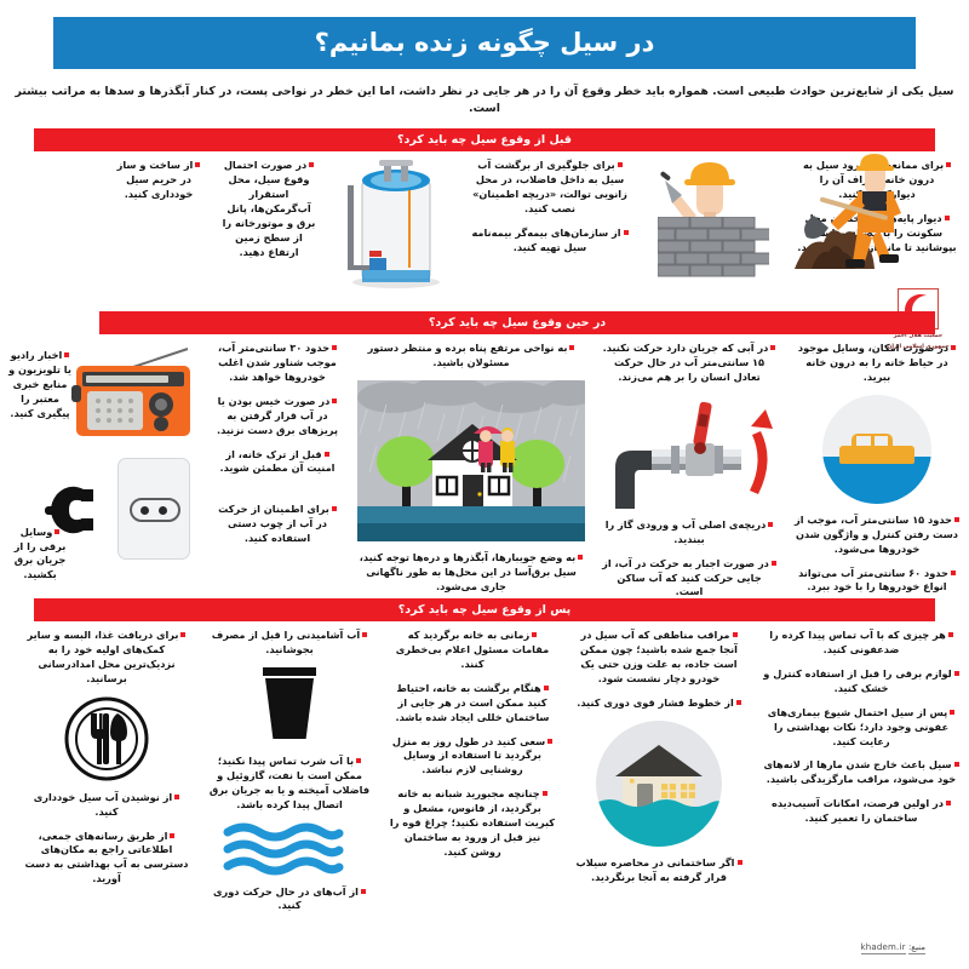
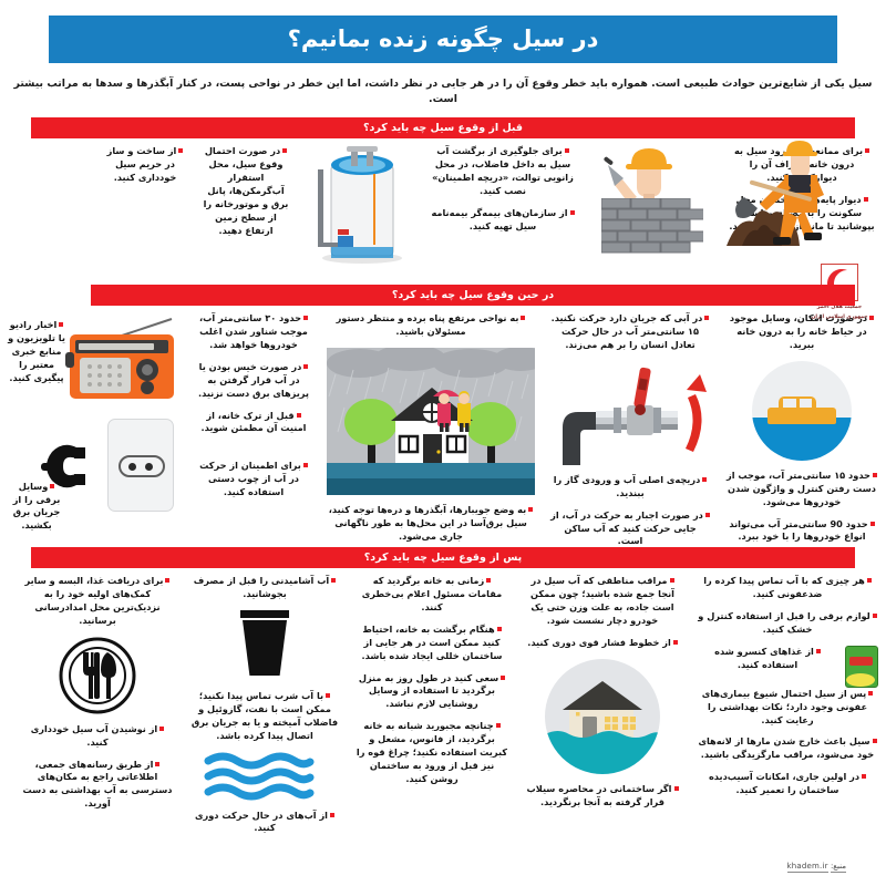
  در سیل چگونه زنده بمانیم؟
  سیل یکی از شایع‌ترین حوادث طبیعی است. همواره باید خطر وقوع آن را در هر جایی در نظر داشت، اما این خطر در نواحی پست، در کنار آبگذرها و سدها به مراتب بیشتر است.
  قبل از وقوع سیل چه باید کرد؟
  برای ممانعرود سیل به درون خانهاف آن را دیوارنید.
  برای جلوگیری از برگشت آب سیل به داخل فاضلاب، در محل زانویی توالت، «دریچه اطمینان» نصب کنید.
  از سازمان‌های بیمه‌گر بیمه‌نامه سیل تهیه کنید.
  در صورت احتمال وقوع سیل، محل استقرار آب‌گرمکن‌ها، پانل برق و موتورخانه را از سطح زمین ارتفاع دهید.
  از ساخت و ساز در حریم سیل خودداری کنید.
  در حین وقوع سیل چه باید کرد؟
  در صورت امکان، وسایل موجود در حیاط خانه را به درون خانه ببرید.
  حدود ۱۵ سانتی‌متر آب، موجب از دست رفتن کنترل و واژگون شدن خودروها می‌شود.
- حدود ۶۰ سانتی‌متر آب می‌تواند انواع خودروها را با خود ببرد.
+ حدود 90 سانتی‌متر آب می‌تواند انواع خودروها را با خود ببرد.
  در آبی که جریان دارد حرکت نکنید. ۱۵ سانتی‌متر آب در حال حرکت تعادل انسان را بر هم می‌زند.
  دریچه‌ی اصلی آب و ورودی گاز را ببندید.
  در صورت اجبار به حرکت در آب، از جایی حرکت کنید که آب ساکن است.
  به نواحی مرتفع پناه برده و منتظر دستور مسئولان باشید.
  به وضع جویبارها، آبگذرها و دره‌ها توجه کنید، سیل برق‌آسا در این محل‌ها به طور ناگهانی جاری می‌شود.
  حدود ۳۰ سانتی‌متر آب، موجب شناور شدن اغلب خودروها خواهد شد.
  در صورت خیس بودن یا در آب قرار گرفتن به پریزهای برق دست نزنید.
  قبل از ترک خانه، از امنیت آن مطمئن شوید.
  برای اطمینان از حرکت در آب از چوب دستی استفاده کنید.
  اخبار رادیو یا تلویزیون و منابع خبری معتبر را پیگیری کنید.
  وسایل برقی را از جریان برق بکشید.
  پس از وقوع سیل چه باید کرد؟
  هر چیزی که با آب تماس پیدا کرده را ضدعفونی کنید.
  لوازم برقی را قبل از استفاده کنترل و خشک کنید.
+ از غذاهای کنسرو شده استفاده کنید.
  پس از سیل احتمال شیوع بیماری‌های عفونی وجود دارد؛ نکات بهداشتی را رعایت کنید.
  سیل باعث خارج شدن مارها از لانه‌های خود می‌شود، مراقب مارگزیدگی باشید.
- در اولین فرصت، امکانات آسیب‌دیده ساختمان را تعمیر کنید.
+ در اولین جاری، امکانات آسیب‌دیده ساختمان را تعمیر کنید.
  مراقب مناطقی که آب سیل در آنجا جمع شده باشید؛ چون ممکن است جاده، به علت وزن حتی یک خودرو دچار نشست شود.
  از خطوط فشار قوی دوری کنید.
  اگر ساختمانی در محاصره سیلاب قرار گرفته به آنجا برنگردید.
  زمانی به خانه برگردید که مقامات مسئول اعلام بی‌خطری کنند.
  هنگام برگشت به خانه، احتیاط کنید ممکن است در هر جایی از ساختمان خللی ایجاد شده باشد.
  سعی کنید در طول روز به منزل برگردید تا استفاده از وسایل روشنایی لازم نباشد.
  چنانچه مجبورید شبانه به خانه برگردید، از فانوس، مشعل و کبریت استفاده نکنید؛ چراغ قوه را نیز قبل از ورود به ساختمان روشن کنید.
  آب آشامیدنی را قبل از مصرف بجوشانید.
  با آب شرب تماس پیدا نکنید؛ ممکن است با نفت، گازوئیل و فاضلاب آمیخته و یا به جریان برق اتصال پیدا کرده باشد.
  از آب‌های در حال حرکت دوری کنید.
  برای دریافت غذا، البسه و سایر کمک‌های اولیه خود را به نزدیک‌ترین محل امدادرسانی برسانید.
  از نوشیدن آب سیل خودداری کنید.
  از طریق رسانه‌های جمعی، اطلاعاتی راجع به مکان‌های دسترسی به آب بهداشتی به دست آورید.
  منبع: khadem.ir
